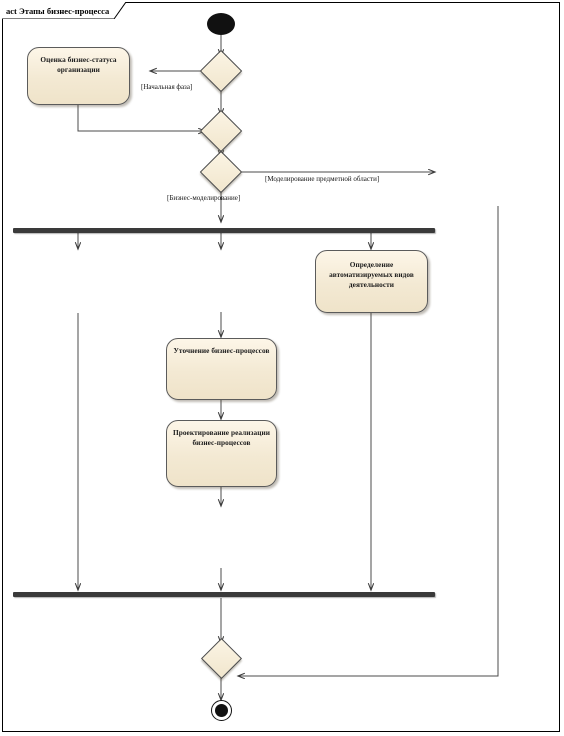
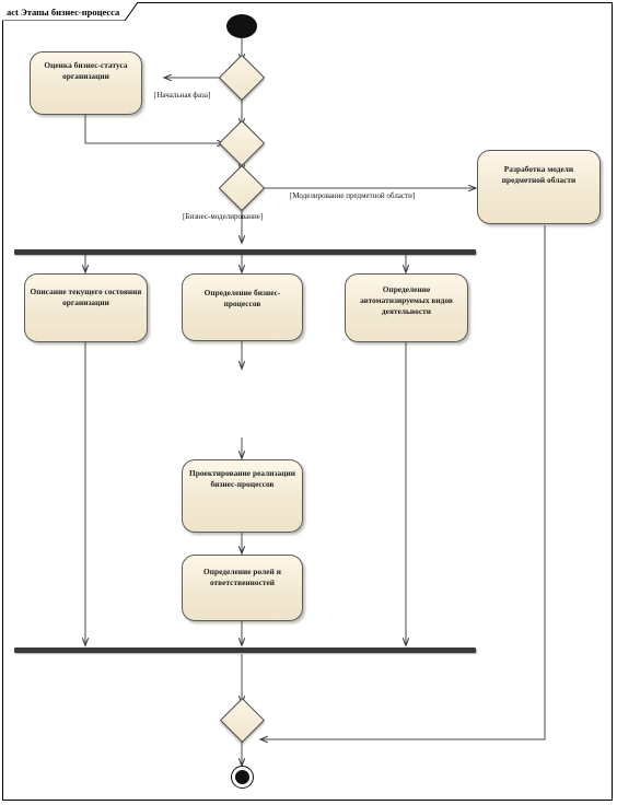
  act Этапы бизнес-процесса
  [Начальная фаза]
  Оценка бизнес-статуса организации
  [Моделирование предметной области]
  [Бизнес-моделирование]
+ Разработка модели предметной области
+ Описание текущего состояния организации
+ Определение бизнес-процессов
  Определение автоматизируемых видов деятельности
- Уточнение бизнес-процессов
  Проектирование реализации бизнес-процессов
+ Определение ролей и ответственностей
